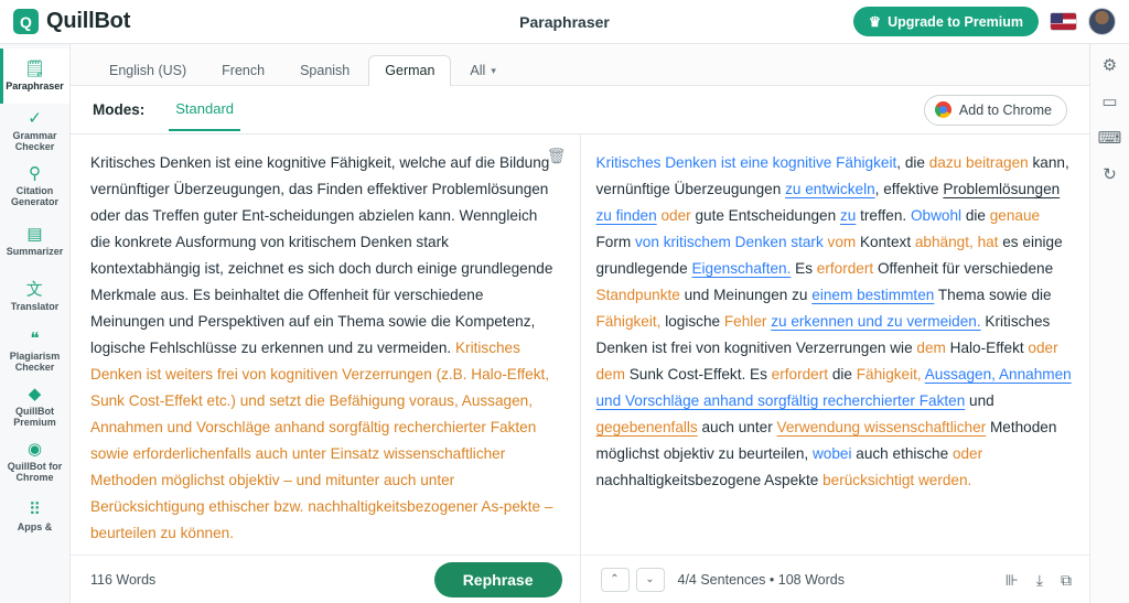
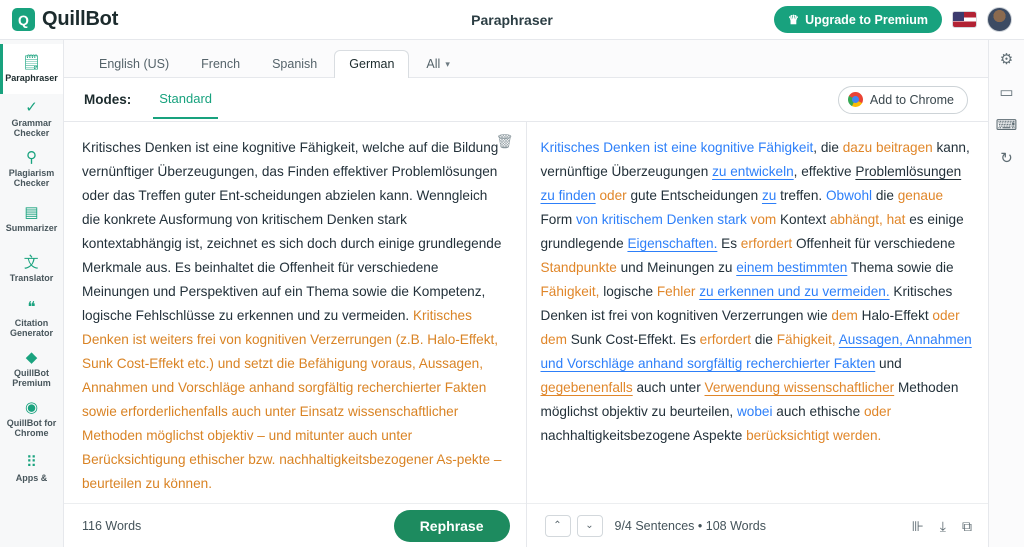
  Q
  QuillBot
  Paraphraser
  ♛
  Upgrade to Premium
  🗒
  Paraphraser
  ✓
  Grammar Checker
  ⚲
- Citation Generator
+ Plagiarism Checker
  ▤
  Summarizer
  文
  Translator
  ❝
- Plagiarism Checker
+ Citation Generator
  ◆
  QuillBot Premium
  ◉
  QuillBot for Chrome
  ⠿
  Apps &
  English (US)
  French
  Spanish
  German
  All
  ▾
  Modes:
  Standard
  Add to Chrome
  🗑
  Kritisches Denken ist eine kognitive Fähigkeit, welche auf die Bildung vernünftiger Überzeugungen, das Finden effektiver Problemlösungen oder das Treffen guter Ent-scheidungen abzielen kann. Wenngleich die konkrete Ausformung von kritischem Denken stark kontextabhängig ist, zeichnet es sich doch durch einige grundlegende Merkmale aus. Es beinhaltet die Offenheit für verschiedene Meinungen und Perspektiven auf ein Thema sowie die Kompetenz, logische Fehlschlüsse zu erkennen und zu vermeiden. Kritisches Denken ist weiters frei von kognitiven Verzerrungen (z.B. Halo-Effekt, Sunk Cost-Effekt etc.) und setzt die Befähigung voraus, Aussagen, Annahmen und Vorschläge anhand sorgfältig recherchierter Fakten sowie erforderlichenfalls auch unter Einsatz wissenschaftlicher Methoden möglichst objektiv – und mitunter auch unter Berücksichtigung ethischer bzw. nachhaltigkeitsbezogener As-pekte – beurteilen zu können.
  116 Words
  Rephrase
  Kritisches Denken ist eine kognitive Fähigkeit, die dazu beitragen kann, vernünftige Überzeugungen zu entwickeln, effektive Problemlösungen zu finden oder gute Entscheidungen zu treffen. Obwohl die genaue Form von kritischem Denken stark vom Kontext abhängt, hat es einige grundlegende Eigenschaften. Es erfordert Offenheit für verschiedene Standpunkte und Meinungen zu einem bestimmten Thema sowie die Fähigkeit, logische Fehler zu erkennen und zu vermeiden. Kritisches Denken ist frei von kognitiven Verzerrungen wie dem Halo-Effekt oder dem Sunk Cost-Effekt. Es erfordert die Fähigkeit, Aussagen, Annahmen und Vorschläge anhand sorgfältig recherchierter Fakten und gegebenenfalls auch unter Verwendung wissenschaftlicher Methoden möglichst objektiv zu beurteilen, wobei auch ethische oder nachhaltigkeitsbezogene Aspekte berücksichtigt werden.
  ⌃
  ⌄
- 4/4 Sentences • 108 Words
+ 9/4 Sentences • 108 Words
  ⊪
  ⤓
  ⧉
  ⚙
  ▭
  ⌨
  ↻
